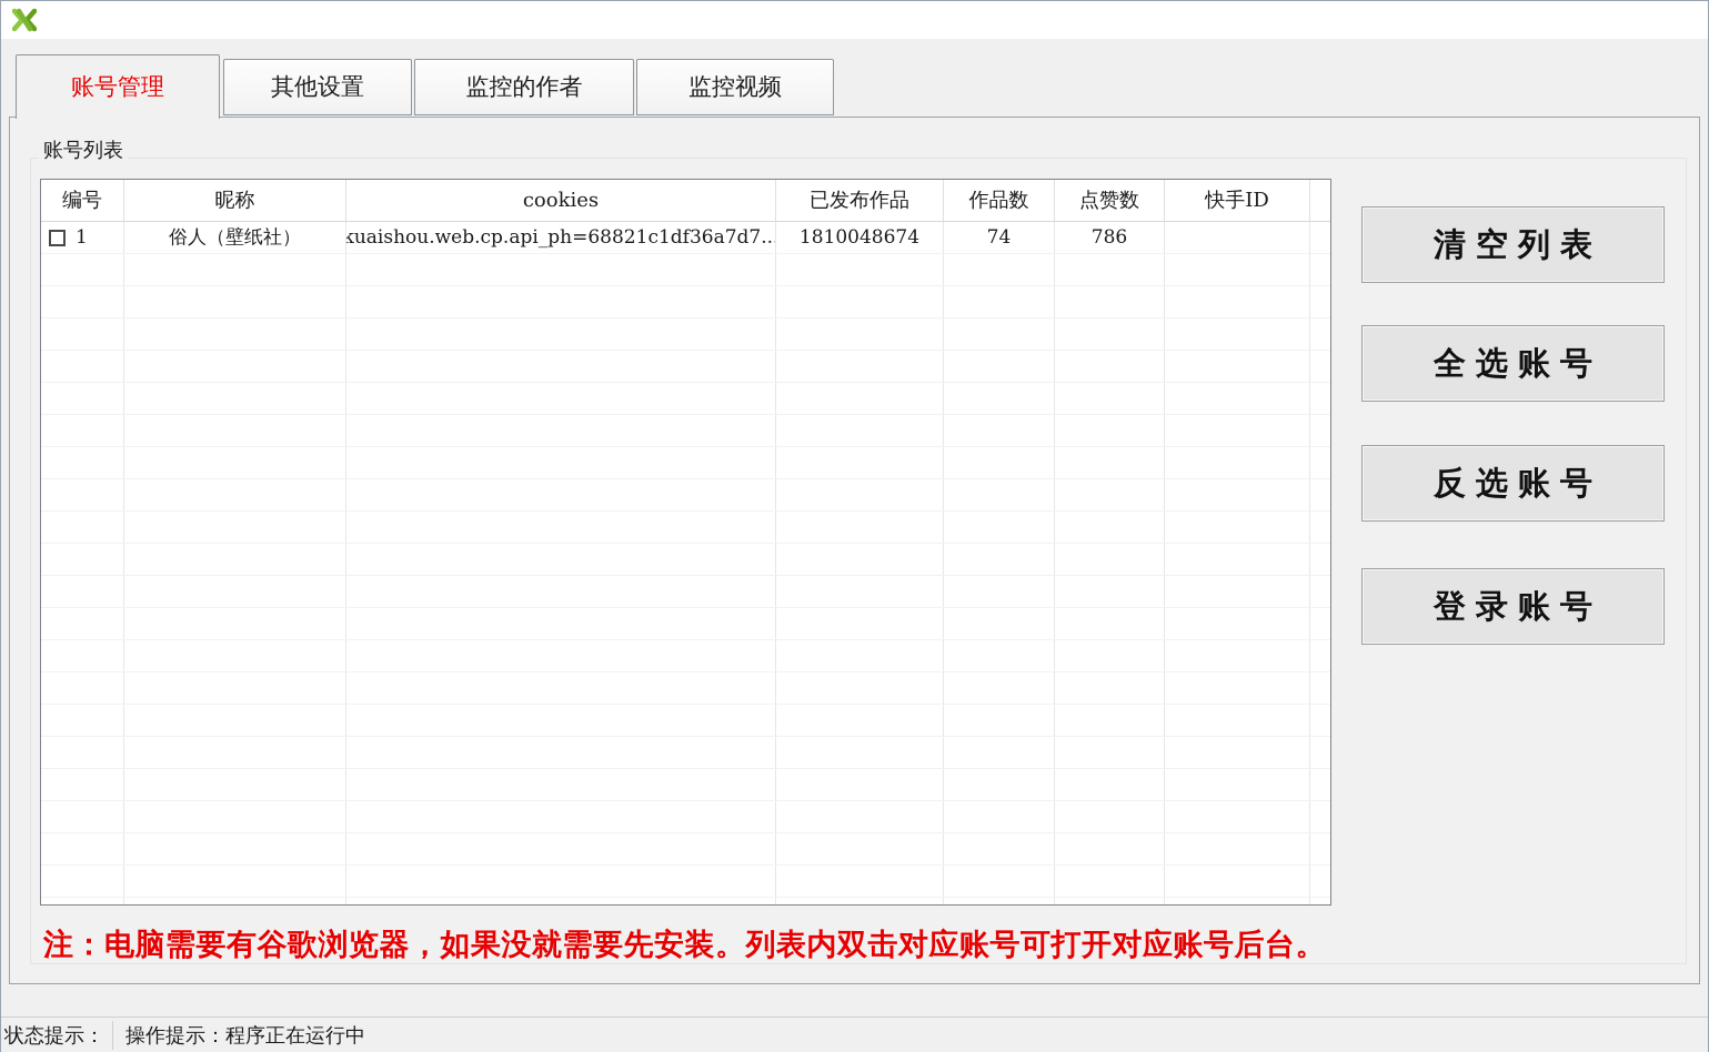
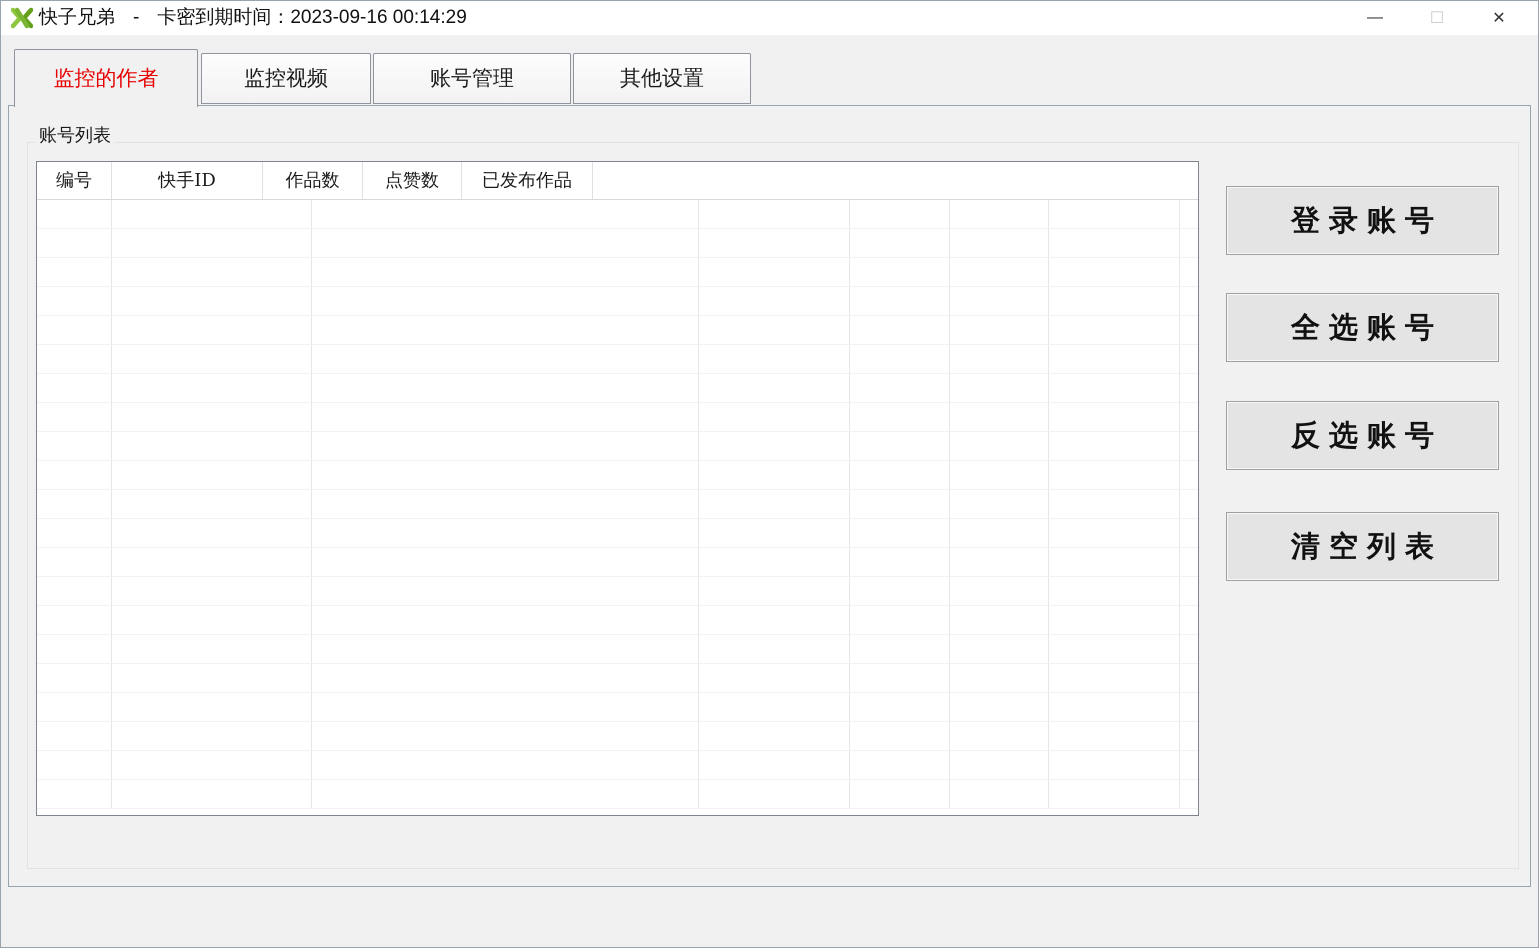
+ 快子兄弟 - 卡密到期时间：2023-09-16 00:14:29
+ —
+ ☐
+ ✕
- 账号管理
+ 监控的作者
- 其他设置
+ 监控视频
- 监控的作者
+ 账号管理
- 监控视频
+ 其他设置
  账号列表
  编号
- 昵称
- cookies
- 已发布作品
+ 快手ID
  作品数
  点赞数
- 快手ID
+ 已发布作品
- 1
- 俗人（壁纸社）
- kuaishou.web.cp.api_ph=68821c1df36a7d7...
- 1810048674
- 74
- 786
- 清空列表
+ 登录账号
  全选账号
  反选账号
- 登录账号
+ 清空列表
- 注：电脑需要有谷歌浏览器，如果没就需要先安装。列表内双击对应账号可打开对应账号后台。
- 状态提示：
- 操作提示：程序正在运行中
